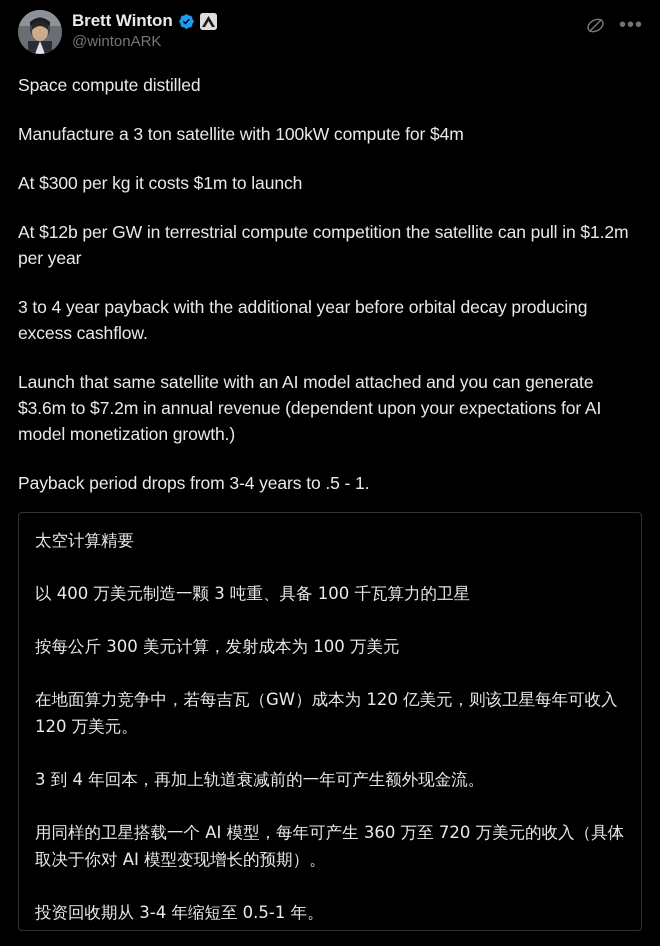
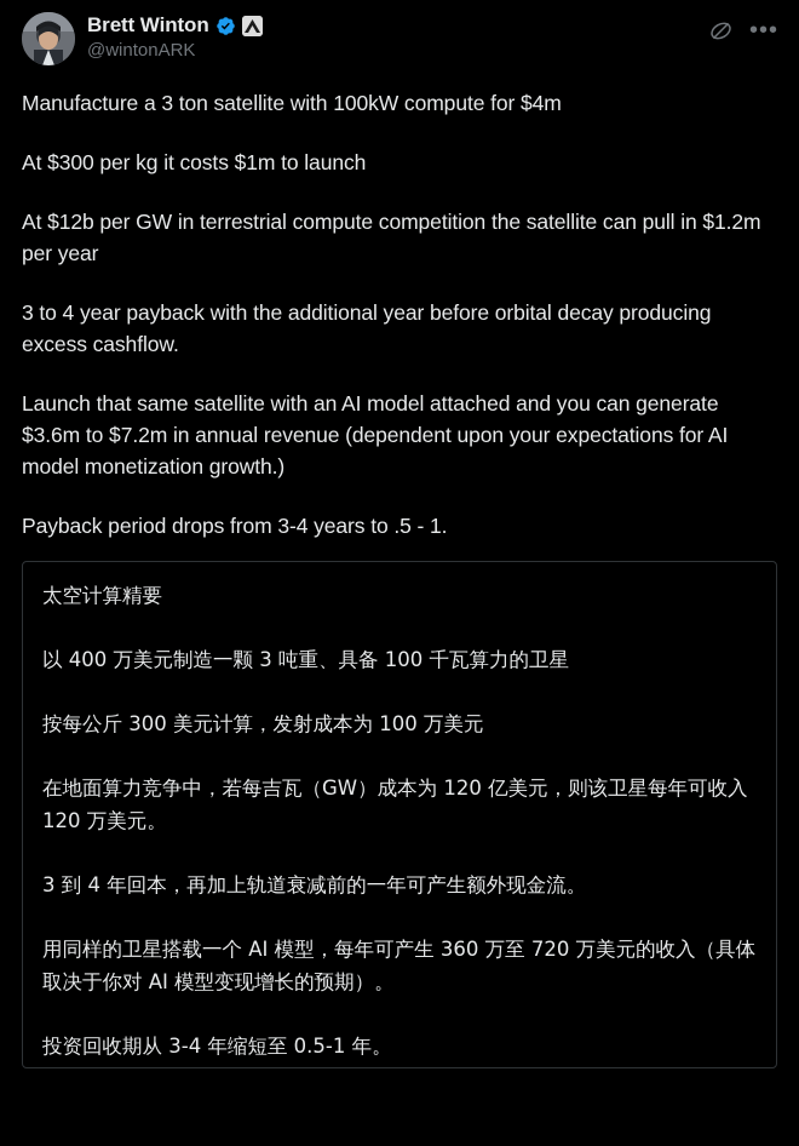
  Brett Winton
  @wintonARK
  •••
- Space compute distilled
  Manufacture a 3 ton satellite with 100kW compute for $4m
  At $300 per kg it costs $1m to launch
  At $12b per GW in terrestrial compute competition the satellite can pull in $1.2m per year
  3 to 4 year payback with the additional year before orbital decay producing excess cashflow.
  Launch that same satellite with an AI model attached and you can generate $3.6m to $7.2m in annual revenue (dependent upon your expectations for AI model monetization growth.)
  Payback period drops from 3-4 years to .5 - 1.
  太空计算精要
  以 400 万美元制造一颗 3 吨重、具备 100 千瓦算力的卫星
  按每公斤 300 美元计算，发射成本为 100 万美元
  在地面算力竞争中，若每吉瓦（GW）成本为 120 亿美元，则该卫星每年可收入 120 万美元。
  3 到 4 年回本，再加上轨道衰减前的一年可产生额外现金流。
  用同样的卫星搭载一个 AI 模型，每年可产生 360 万至 720 万美元的收入（具体取决于你对 AI 模型变现增长的预期）。
  投资回收期从 3-4 年缩短至 0.5-1 年。
